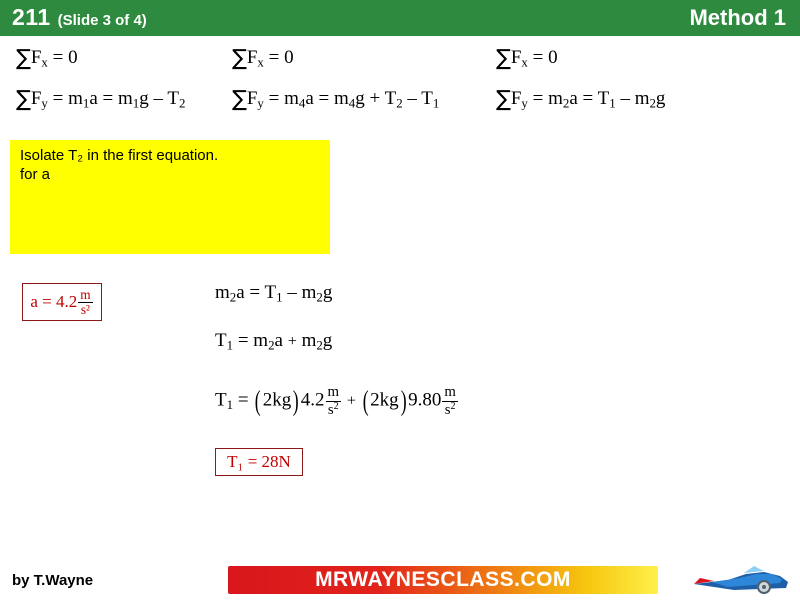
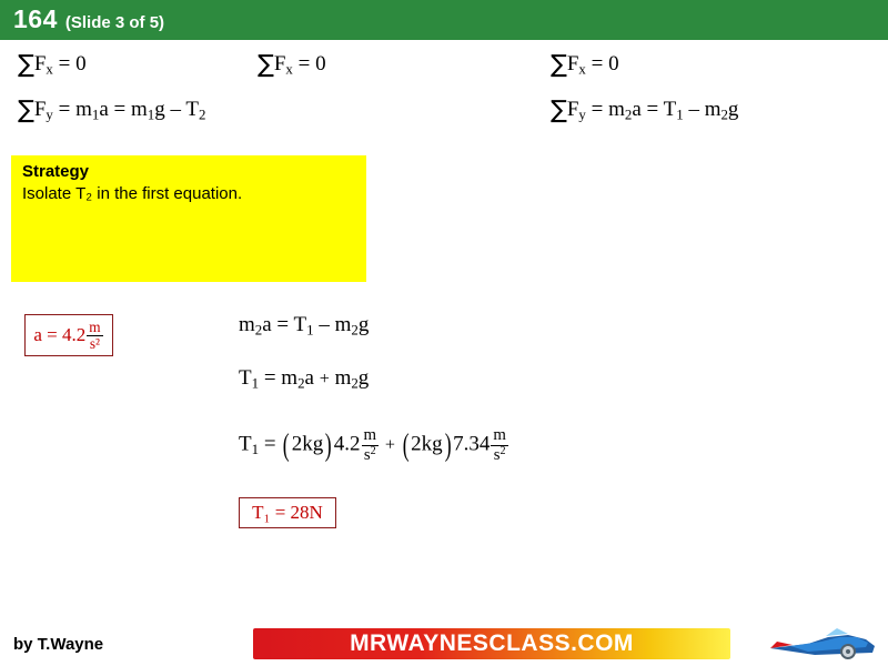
- 211
+ 164
- (Slide 3 of 4)
+ (Slide 3 of 5)
- Method 1
  ∑Fx = 0
  ∑Fy = m1a = m1g – T2
  ∑Fx = 0
- ∑Fy = m4a = m4g + T2 – T1
  ∑Fx = 0
  ∑Fy = m2a = T1 – m2g
+ Strategy
  Isolate T₂ in the first equation.
- for a
  a =
  4.2
  m
  s²
  m2a = T1 – m2g
  T1 = m2a + m2g
  T1 = (2kg)4.2
  m
  s2
- + (2kg)9.80
+ + (2kg)7.34
  m
  s2
  T₁ = 28N
  by T.Wayne
  MRWAYNESCLASS.COM
